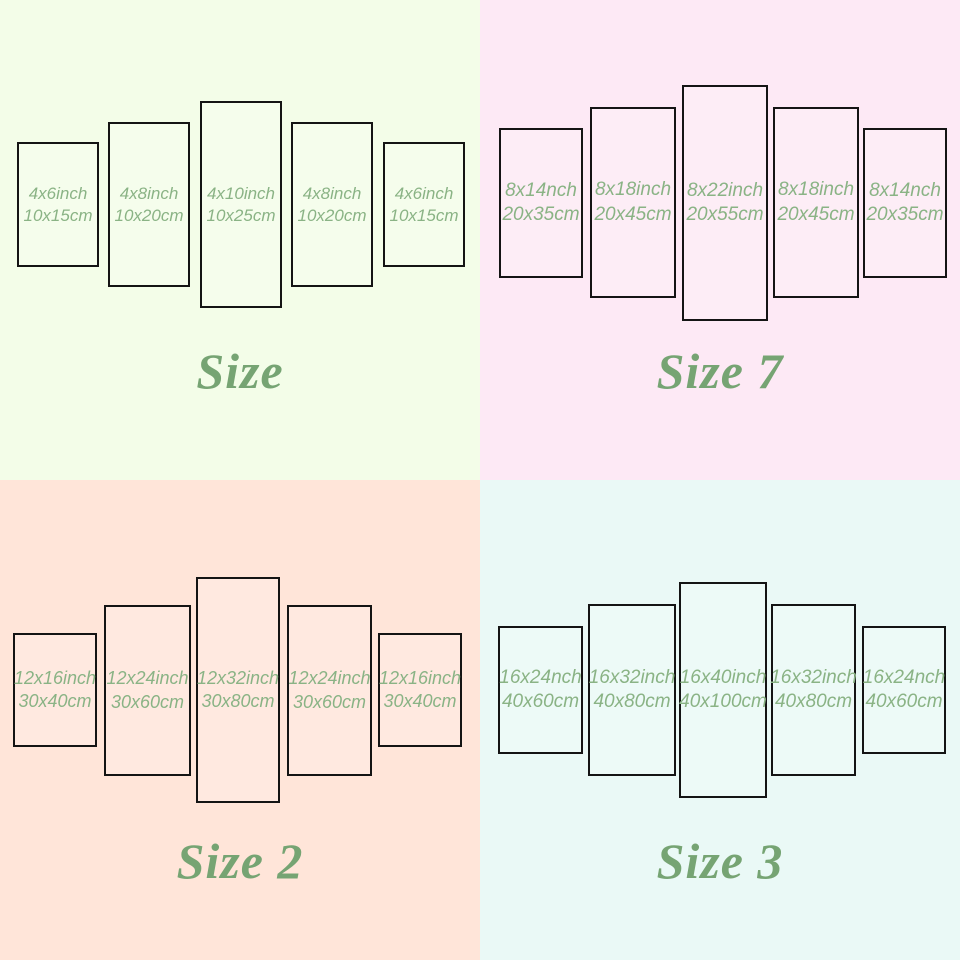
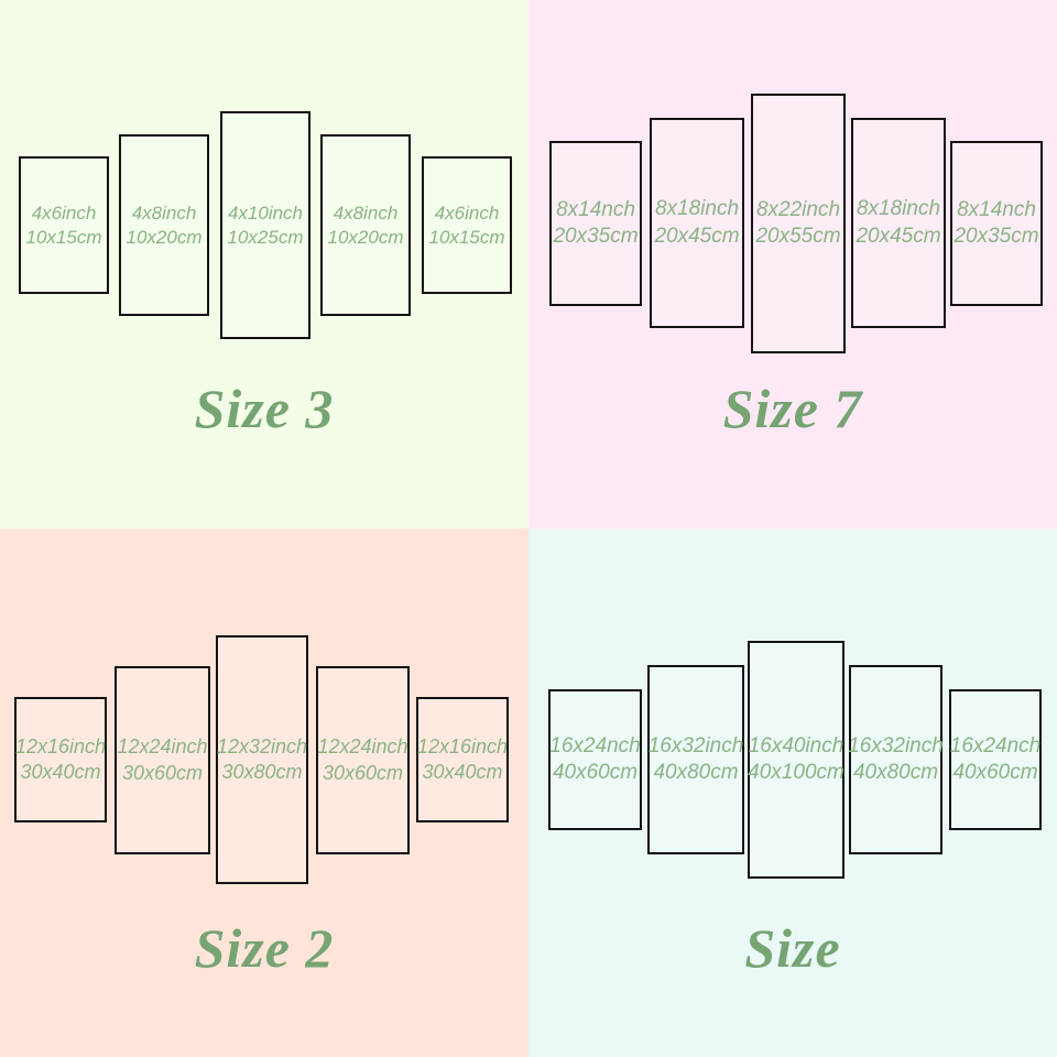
  4x6inch
  10x15cm
  4x8inch
  10x20cm
  4x10inch
  10x25cm
  4x8inch
  10x20cm
  4x6inch
  10x15cm
- Size
+ Size 3
  8x14nch
  20x35cm
  8x18inch
  20x45cm
  8x22inch
  20x55cm
  8x18inch
  20x45cm
  8x14nch
  20x35cm
  Size 7
  12x16inch
  30x40cm
  12x24inch
  30x60cm
  12x32inch
  30x80cm
  12x24inch
  30x60cm
  12x16inch
  30x40cm
  Size 2
  16x24nch
  40x60cm
  16x32inch
  40x80cm
  16x40inch
  40x100cm
  16x32inch
  40x80cm
  16x24nch
  40x60cm
- Size 3
+ Size
